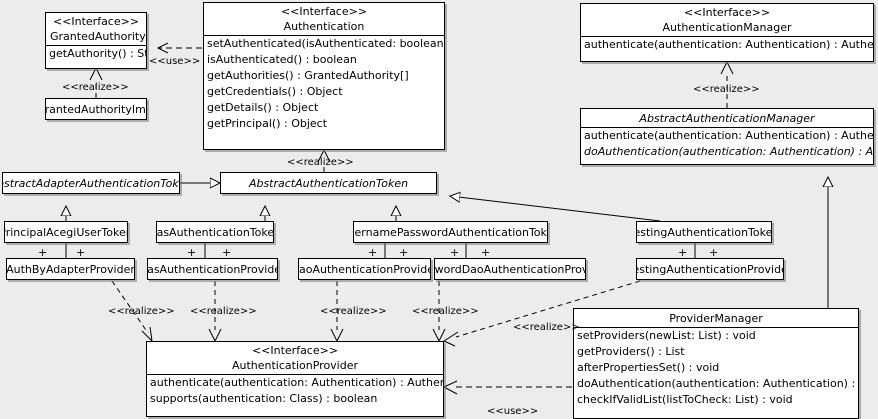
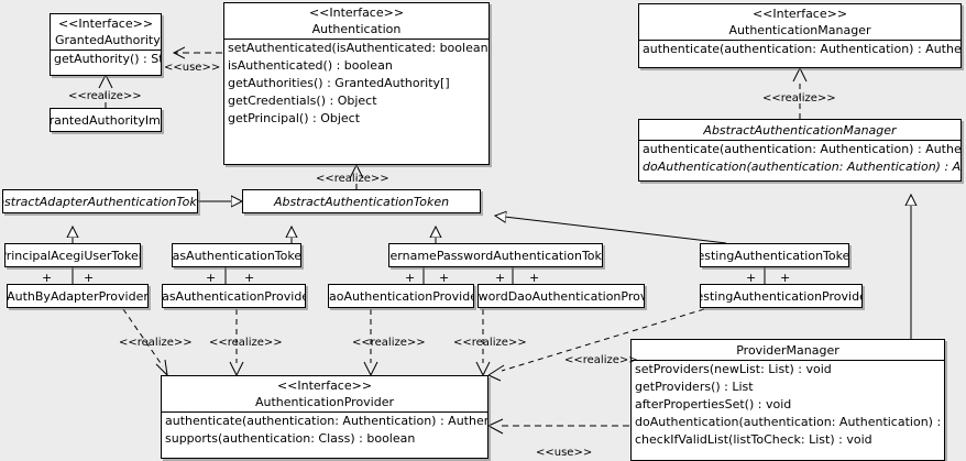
  <<Interface>>
  GrantedAuthority
  getAuthority() : S
  rantedAuthorityIm
  <<Interface>>
  Authentication
  setAuthenticated(isAuthenticated: boolean
  isAuthenticated() : boolean
  getAuthorities() : GrantedAuthority[]
  getCredentials() : Object
- getDetails() : Object
  getPrincipal() : Object
  <<Interface>>
  AuthenticationManager
  authenticate(authentication: Authentication) : Authe
  AbstractAuthenticationManager
  authenticate(authentication: Authentication) : Authe
  doAuthentication(authentication: Authentication) : A
  stractAdapterAuthenticationTok
  AbstractAuthenticationToken
  rincipalAcegiUserToke
  asAuthenticationToke
  ernamePasswordAuthenticationTok
  estingAuthenticationToke
  AuthByAdapterProvider
  asAuthenticationProvid
  aoAuthenticationProvid
  wordDaoAuthenticationPro
  stingAuthenticationProvid
  <<Interface>>
  AuthenticationProvider
  authenticate(authentication: Authentication) : Authe
  supports(authentication: Class) : boolean
  ProviderManager
  setProviders(newList: List) : void
  getProviders() : List
  afterPropertiesSet() : void
  doAuthentication(authentication: Authentication) :
  checkIfValidList(listToCheck: List) : void
  <<use>>
  <<realize>>
  <<realize>>
  <<realize>>
  <<realize>>
  <<realize>>
  <<realize>>
  <<realize>>
  <<realize>>
  <<use>>
  +
  +
  +
  +
  +
  +
  +
  +
  +
  +
